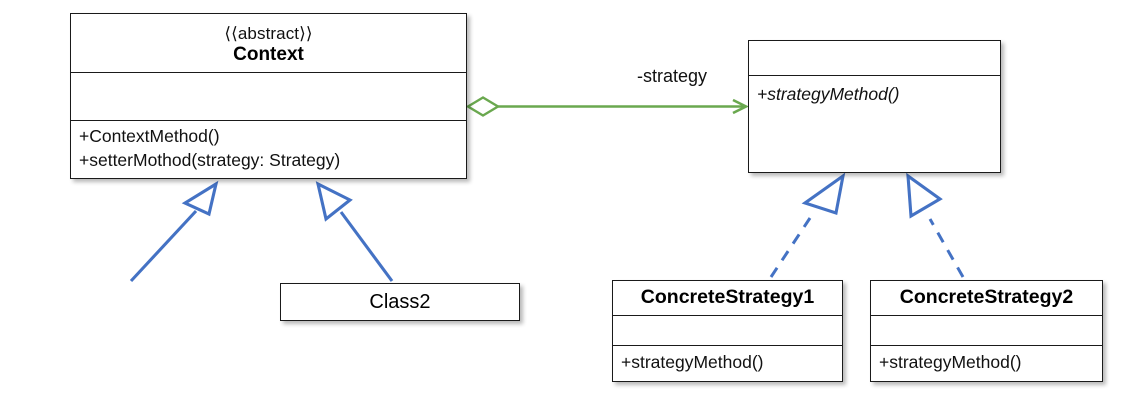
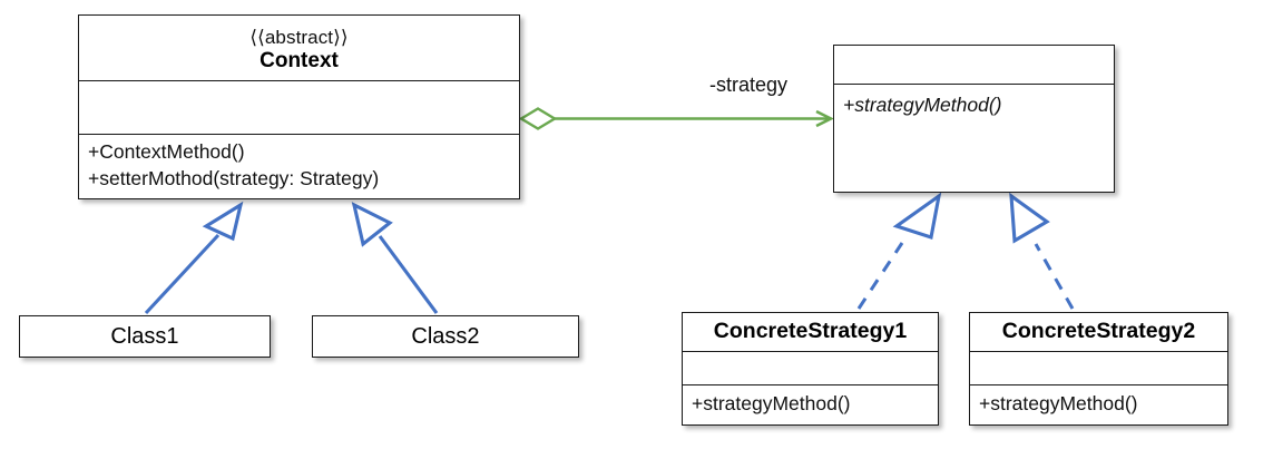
  -strategy
  ⟨⟨abstract⟩⟩
  Context
  +ContextMethod()
  +setterMothod(strategy: Strategy)
  +strategyMethod()
+ Class1
  Class2
  ConcreteStrategy1
  +strategyMethod()
  ConcreteStrategy2
  +strategyMethod()
